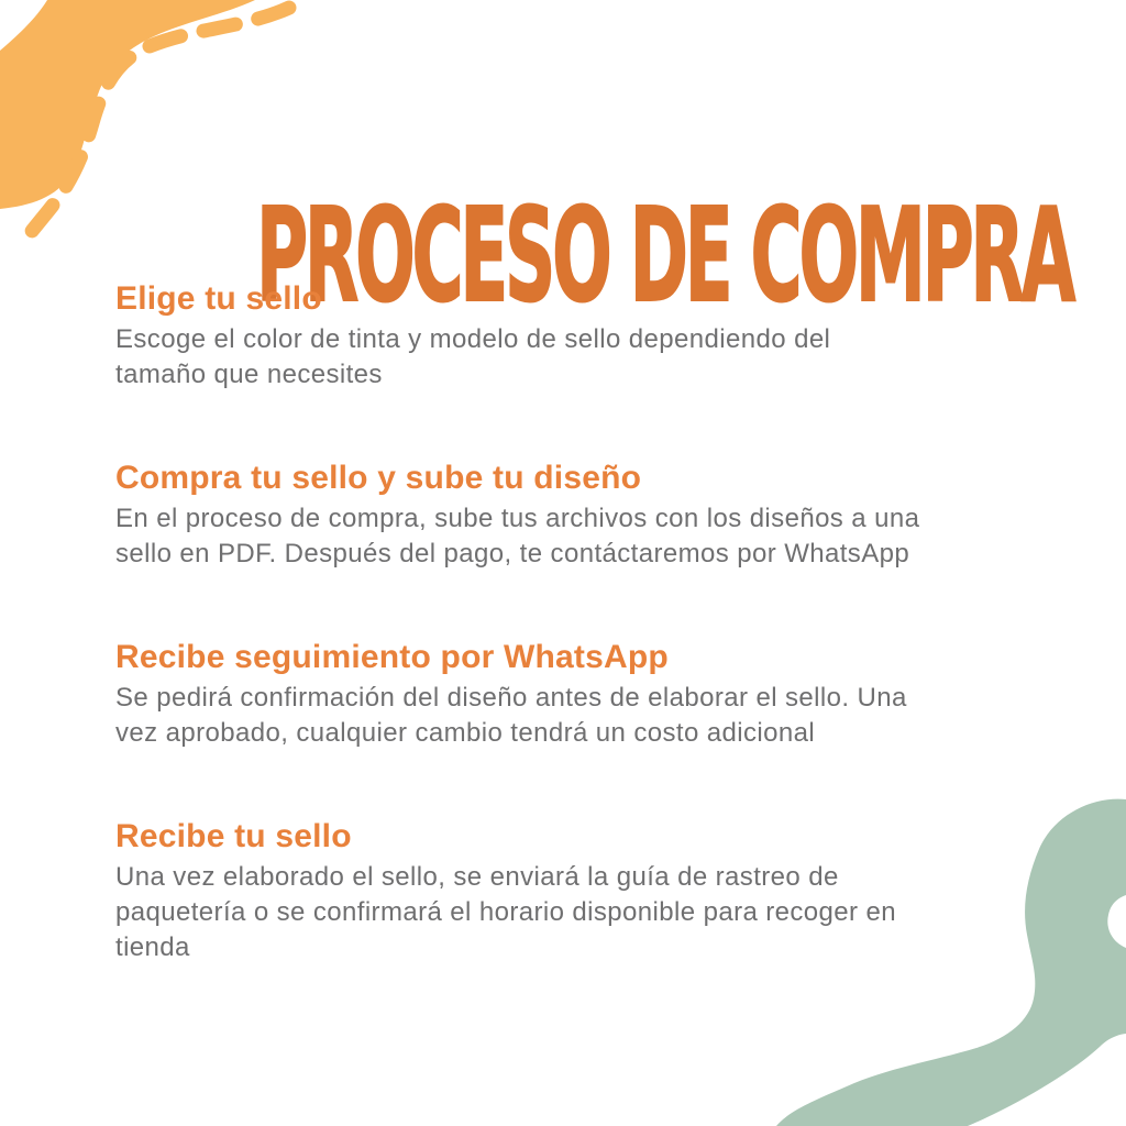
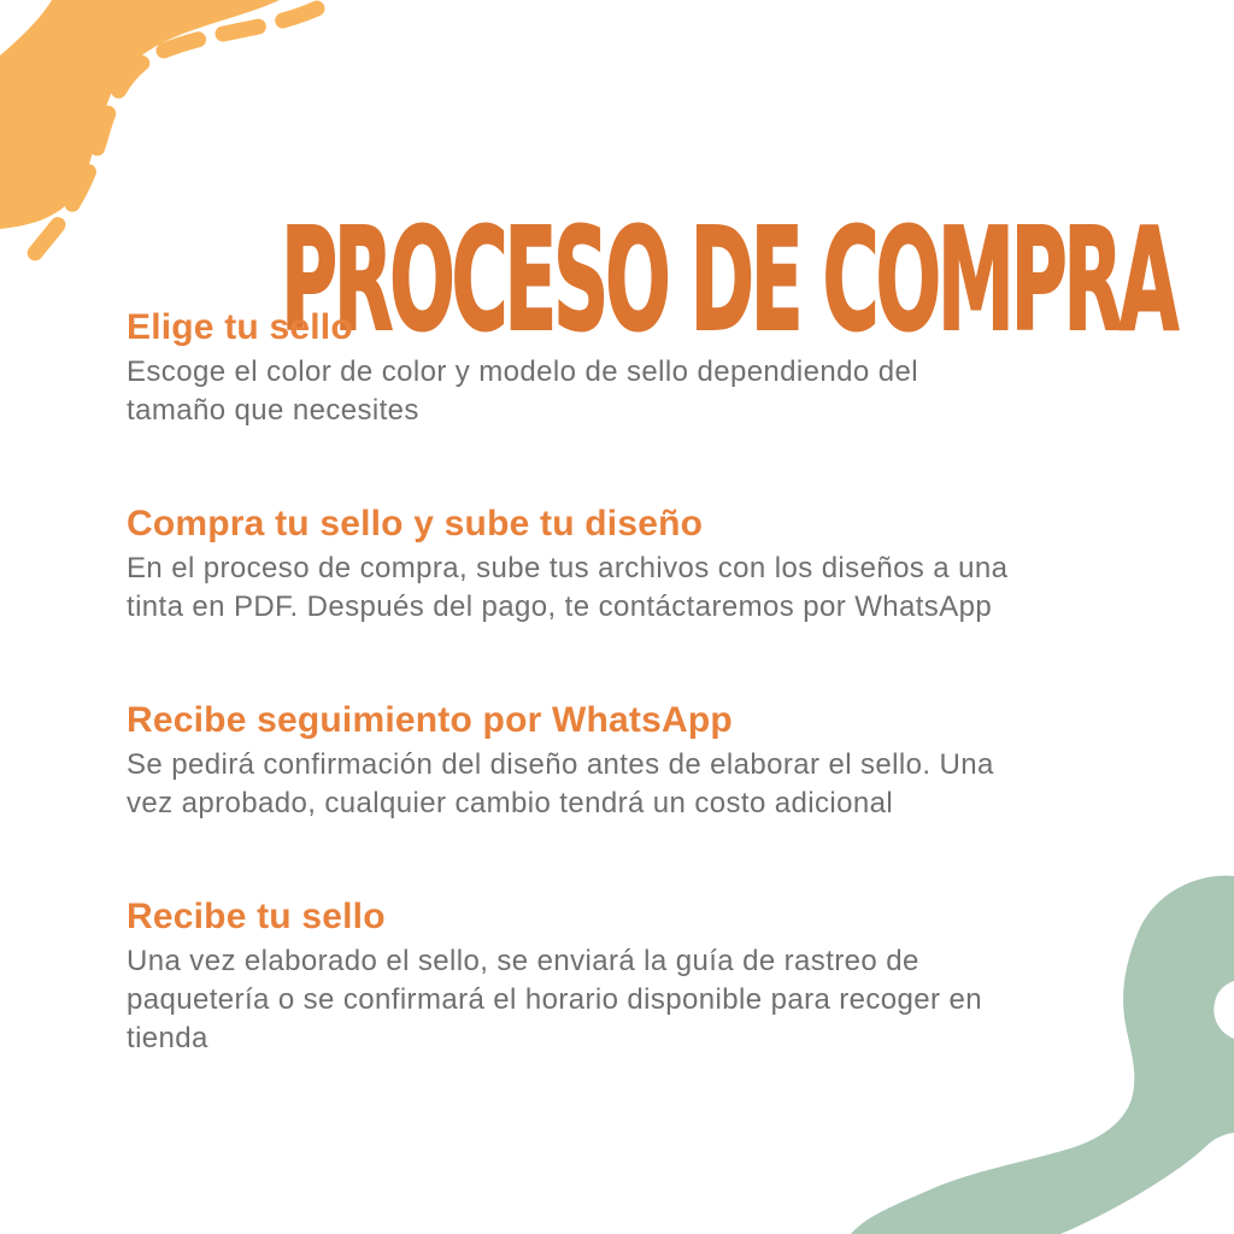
  PROCESO DE COMPRA
  Elige tu sello
- Escoge el color de tinta y modelo de sello dependiendo del
+ Escoge el color de color y modelo de sello dependiendo del
  tamaño que necesites
  Compra tu sello y sube tu diseño
  En el proceso de compra, sube tus archivos con los diseños a una
- sello en PDF. Después del pago, te contáctaremos por WhatsApp
+ tinta en PDF. Después del pago, te contáctaremos por WhatsApp
  Recibe seguimiento por WhatsApp
  Se pedirá confirmación del diseño antes de elaborar el sello. Una
  vez aprobado, cualquier cambio tendrá un costo adicional
  Recibe tu sello
  Una vez elaborado el sello, se enviará la guía de rastreo de
  paquetería o se confirmará el horario disponible para recoger en
  tienda
